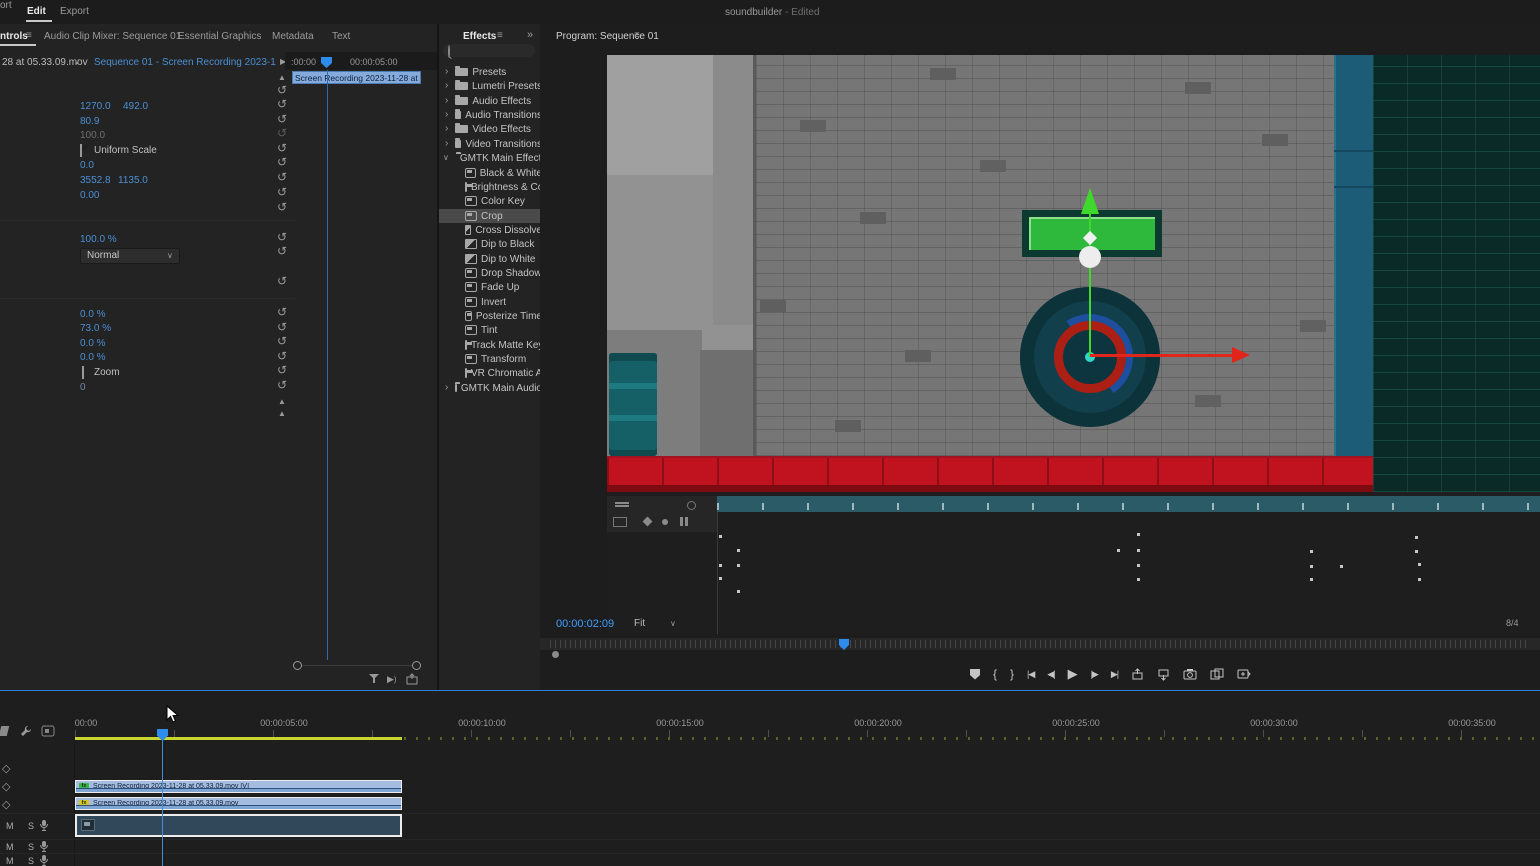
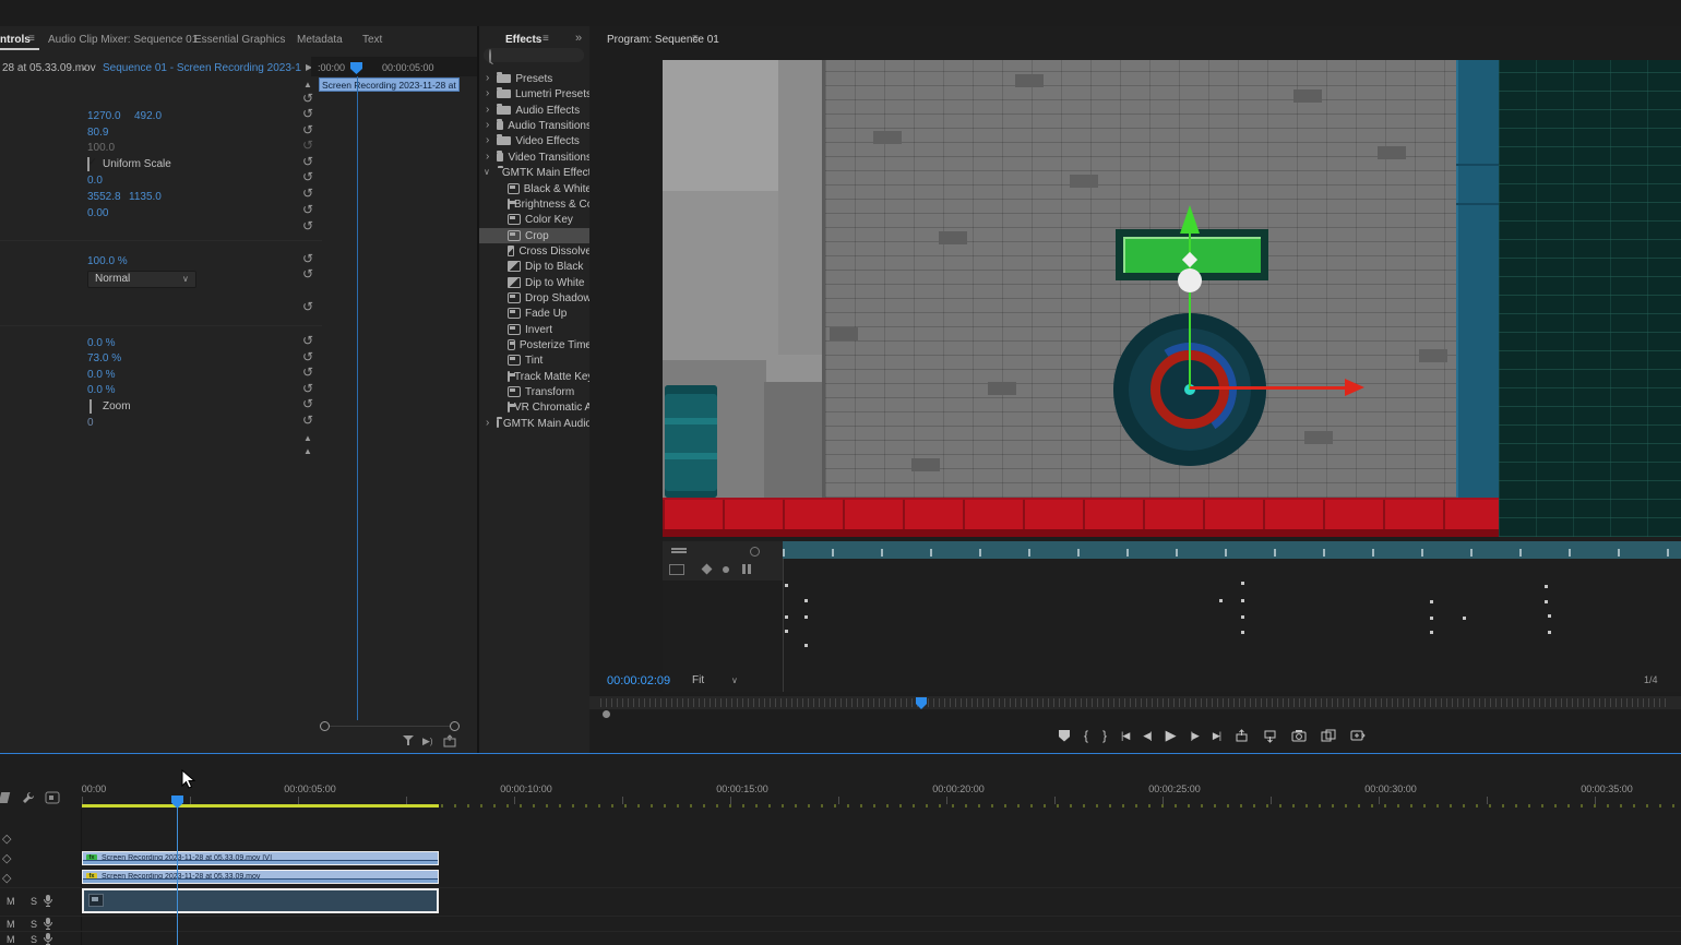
- ort
- Edit
- Export
- soundbuilder - Edited
  ntrols
  ≡
  Audio Clip Mixer: Sequence 01
  Essential Graphics
  Metadata
  Text
  28 at 05.33.09.mov
  ∨
  ▶
  :00:00
  00:00:05:00
  ▲
  Screenecording 2023-11-28 at
  ↺
  ↺
  ↺
  ↺
  ↺
  ↺
  ↺
  ↺
  ↺
  ↺
  ↺
  ↺
  ↺
  ↺
  ↺
  ↺
  ↺
  ↺
  ▲
  ▲
  1270.0
  492.0
  80.9
  100.0
  Uniform Scale
  0.0
  3552.8
  1135.0
  0.00
  100.0 %
  Normal
  ∨
  0.0 %
  73.0 %
  0.0 %
  0.0 %
  Zoom
  0
  ▶)
  Effects
  ≡
  »
  ›
  Presets
  ›
  Lumetri Preset
  ›
  Audio Effects
  ›
  Audio Transition
  ›
  Video Effects
  ›
  Video Transition
  ∨
  GMTK Main Effec
  Black & Whit
  Brightness & C
  Color Key
  Crop
  Cross Dissolv
  Dip to Black
  Dip to White
  Drop Shadow
  Fade Up
  Invert
  Posterize Tim
  Tint
  Track Matte Ke
  Transform
  VR Chromatic A
  ›
  GMTK Main Audi
  Program: Sequence 01
  ≡
  00:00:02:09
  Fit
  ∨
- 8/4
+ 1/4
  {
  }
  |◀
  ◀|
  ▶
  |▶
  ▶|
  00:00
  00:00:05:00
  00:00:10:00
  00:00:15:00
  00:00:20:00
  00:00:25:00
  00:00:30:00
  00:00:35:00
  ◇
  ◇
  ◇
  M
  S
  M
  S
  M
  S
